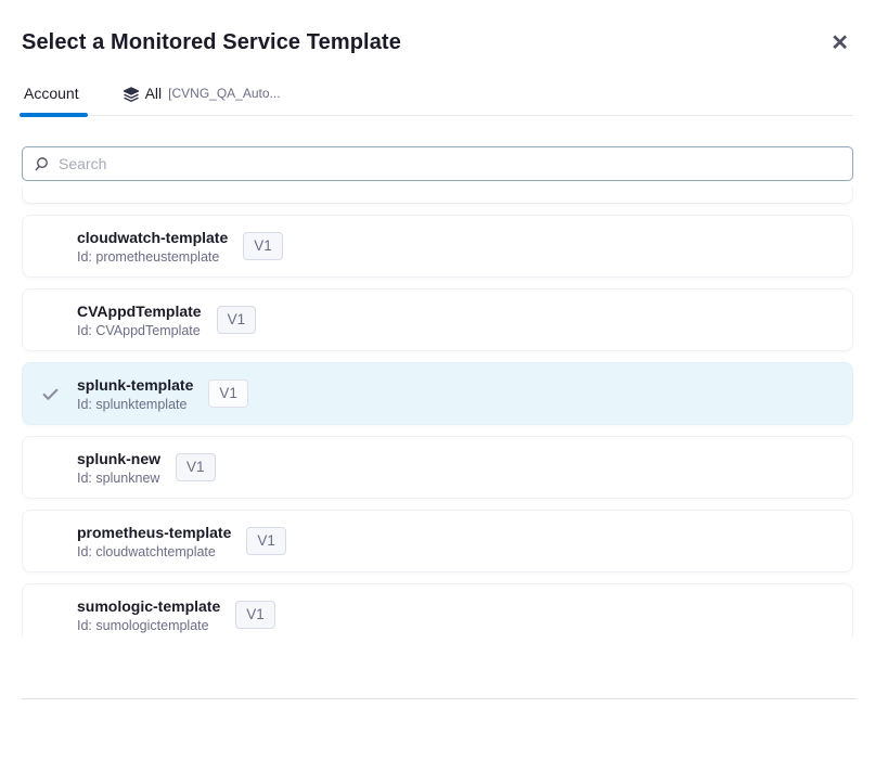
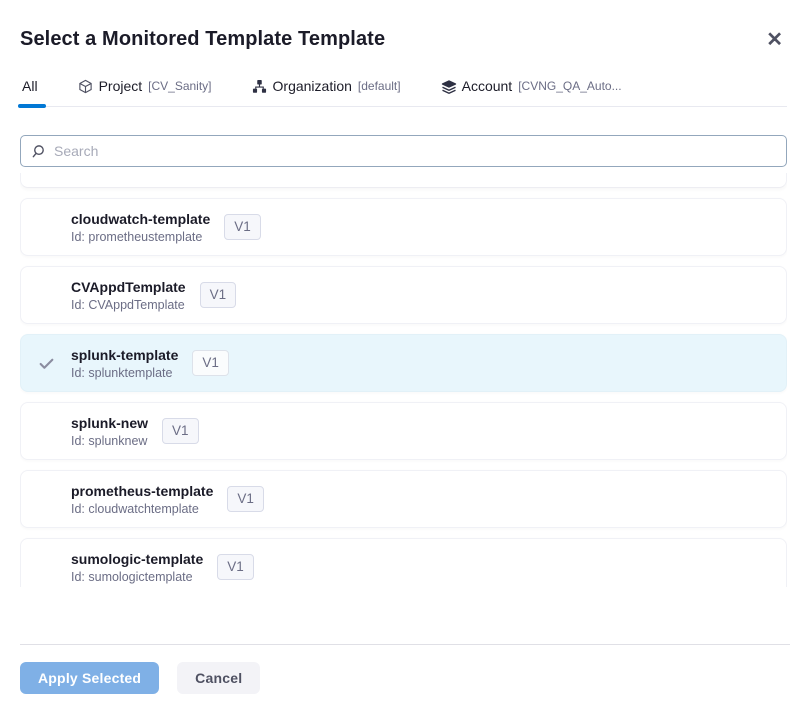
- Select a Monitored Service Template
+ Select a Monitored Template Template
  ✕
- Account
+ All
+ Project
+ [CV_Sanity]
+ Organization
+ [default]
- All
+ Account
  [CVNG_QA_Auto...
  Search
  cloudwatch-template
  Id: prometheustemplate
  V1
  CVAppdTemplate
  Id: CVAppdTemplate
  V1
  splunk-template
  Id: splunktemplate
  V1
  splunk-new
  Id: splunknew
  V1
  prometheus-template
  Id: cloudwatchtemplate
  V1
  sumologic-template
  Id: sumologictemplate
  V1
+ Apply Selected
+ Cancel
